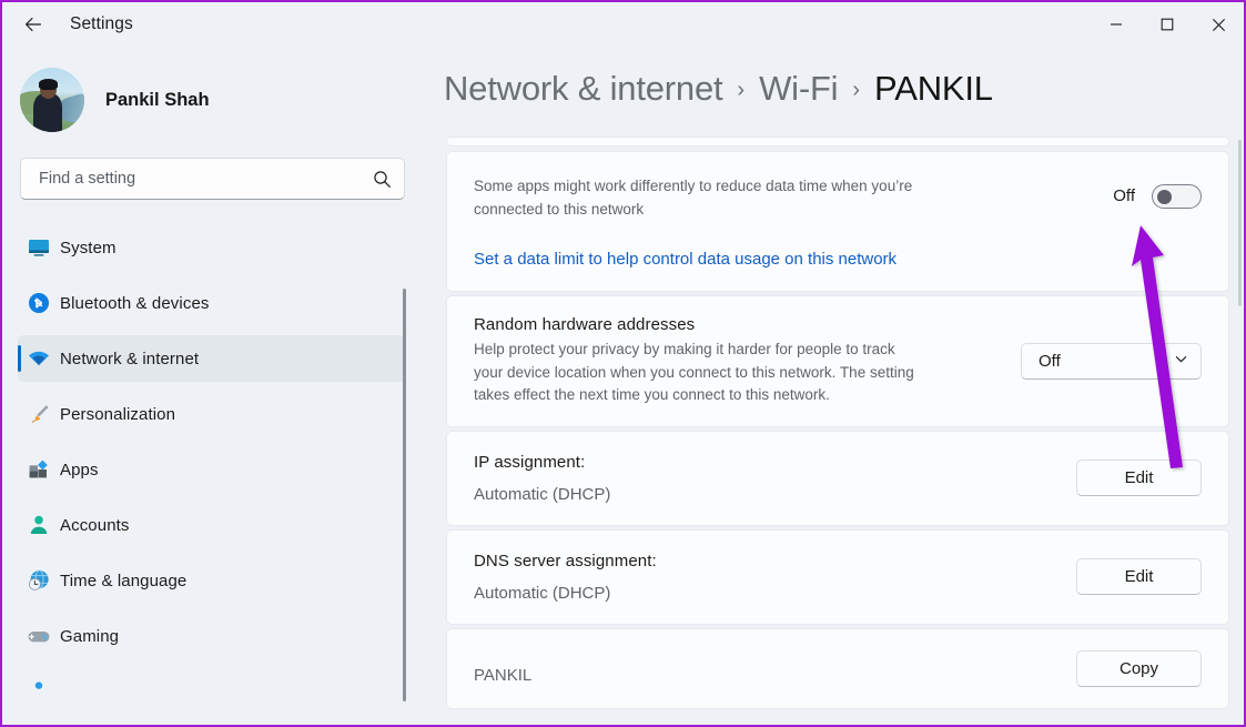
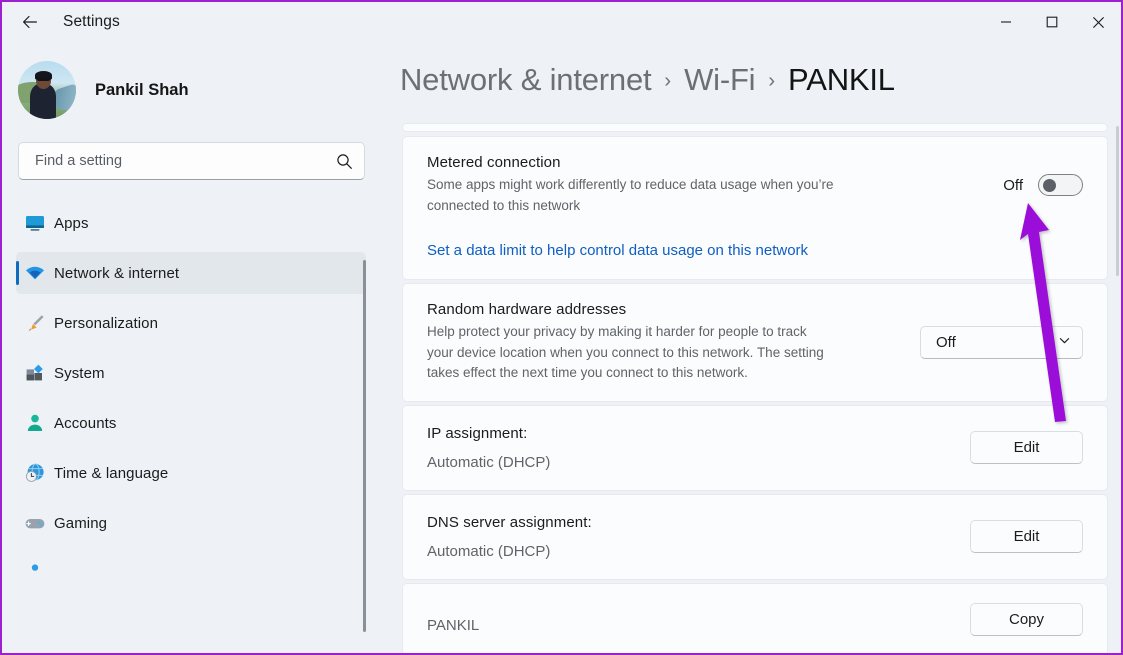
  Settings
  Pankil Shah
  Find a setting
- System
+ Apps
- Bluetooth & devices
  Network & internet
  Personalization
- Apps
+ System
  Accounts
  Time & language
  Gaming
  Network & internet
  ›
  Wi-Fi
  ›
  PANKIL
+ Metered connection
- Some apps might work differently to reduce data time when you’re connected to this network
+ Some apps might work differently to reduce data usage when you’re connected to this network
  Off
  Set a data limit to help control data usage on this network
  Random hardware addresses
  Help protect your privacy by making it harder for people to track your device location when you connect to this network. The setting takes effect the next time you connect to this network.
  Off
  IP assignment:
  Automatic (DHCP)
  Edit
  DNS server assignment:
  Automatic (DHCP)
  Edit
  PANKIL
  Copy
